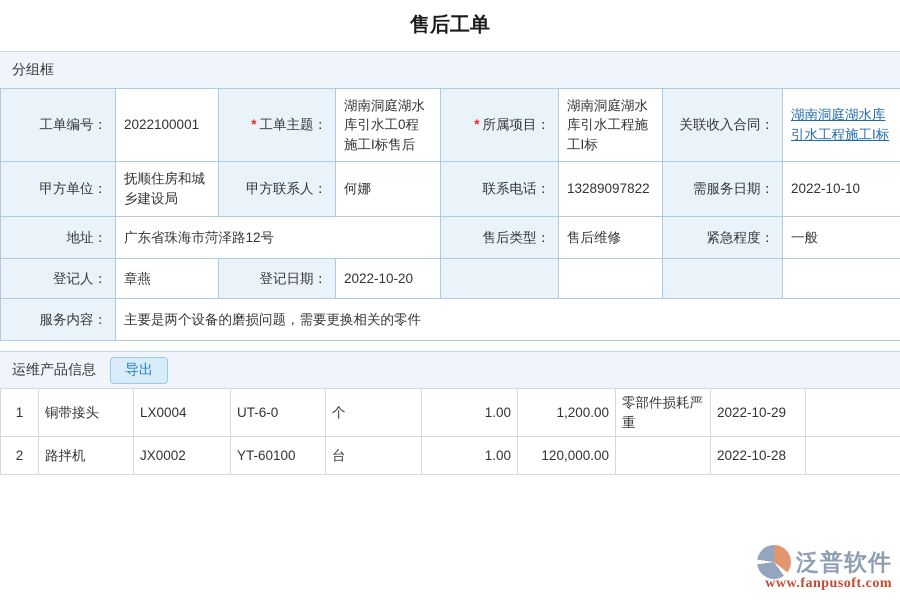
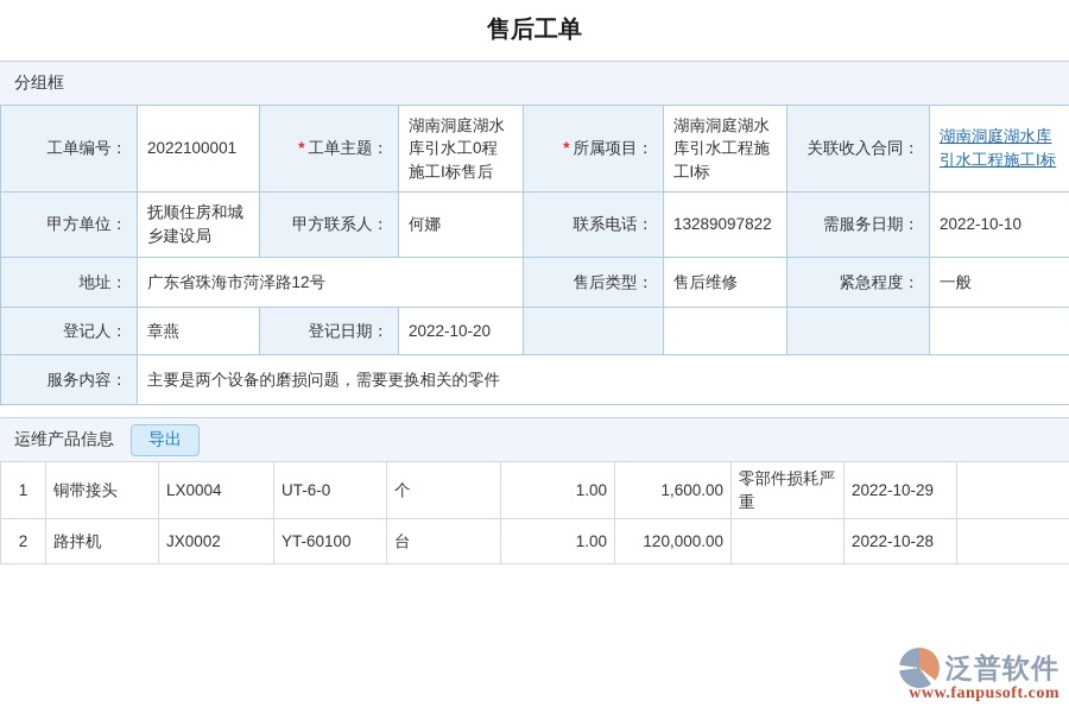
  售后工单
  分组框
  工单编号：	2022100001	* 工单主题：	湖南洞庭湖水库引水工0程施工I标售后	* 所属项目：	湖南洞庭湖水库引水工程施工I标	关联收入合同：	湖南洞庭湖水库引水工程施工I标
  甲方单位：	抚顺住房和城乡建设局	甲方联系人：	何娜	联系电话：	13289097822	需服务日期：	2022-10-10
  地址：	广东省珠海市菏泽路12号	售后类型：	售后维修	紧急程度：	一般
  登记人：	章燕	登记日期：	2022-10-20
  服务内容：	主要是两个设备的磨损问题，需要更换相关的零件
  运维产品信息
  导出
- 1	铜带接头	LX0004	UT-6-0	个	1.00	1,200.00	零部件损耗严重	2022-10-29
+ 1	铜带接头	LX0004	UT-6-0	个	1.00	1,600.00	零部件损耗严重	2022-10-29
  2	路拌机	JX0002	YT-60100	台	1.00	120,000.00		2022-10-28
  泛普软件
  www.fanpusoft.com
